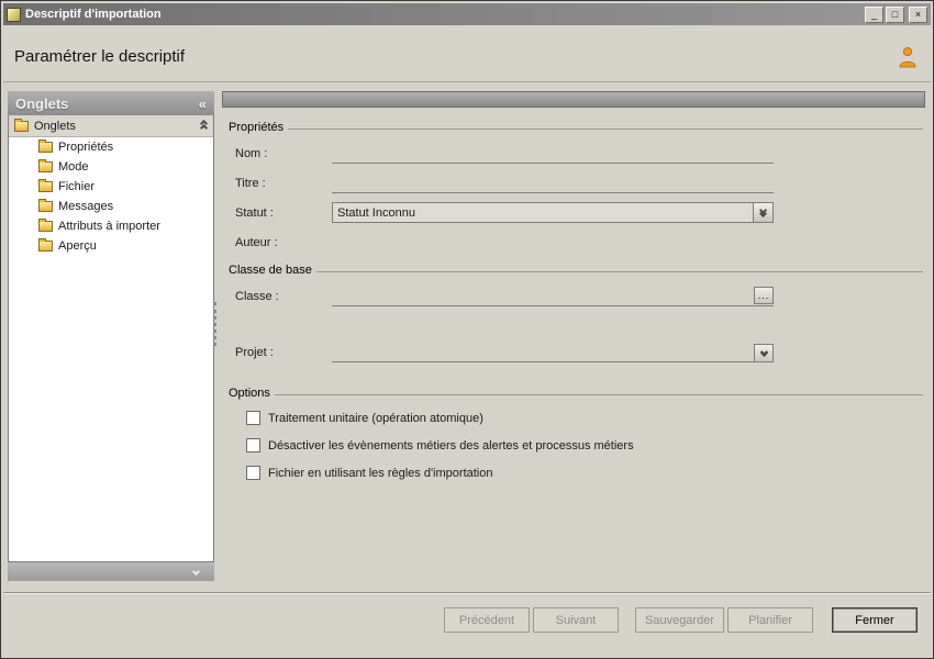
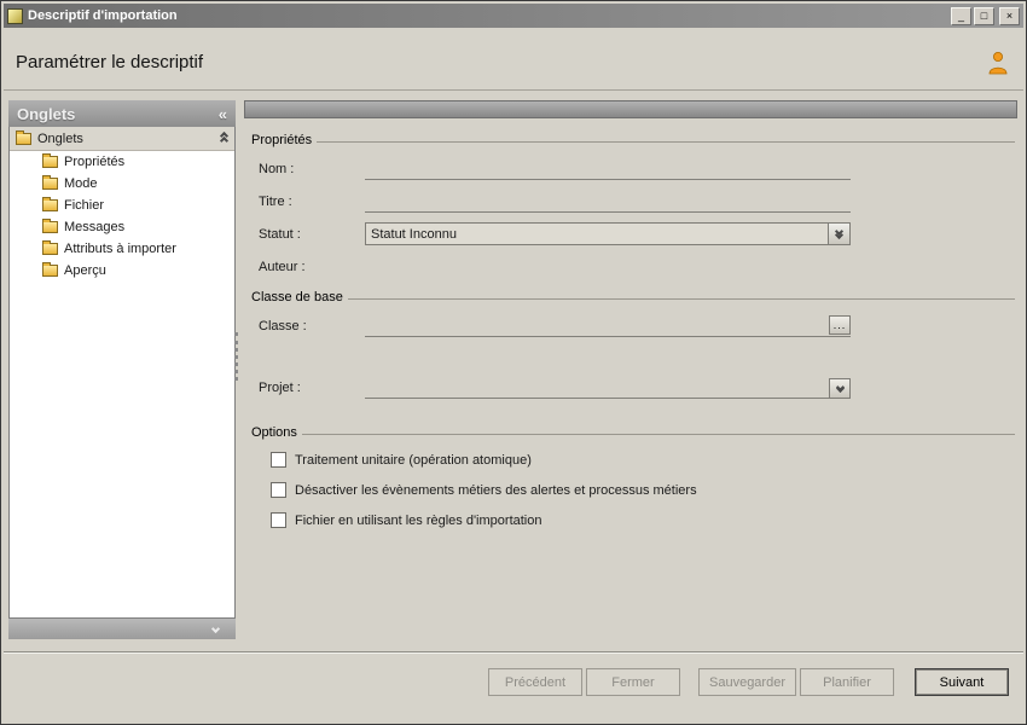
  Descriptif d'importation
  _
  □
  ×
  Paramétrer le descriptif
  Onglets
  «
  Onglets
  Propriétés
  Mode
  Fichier
  Messages
  Attributs à importer
  Aperçu
  Propriétés
  Nom :
  Titre :
  Statut :
  Statut Inconnu
  Auteur :
  Classe de base
  Classe :
  ...
  Projet :
  Options
  Traitement unitaire (opération atomique)
  Désactiver les évènements métiers des alertes et processus métiers
  Fichier en utilisant les règles d'importation
  Précédent
- Suivant
+ Fermer
  Sauvegarder
  Planifier
- Fermer
+ Suivant
